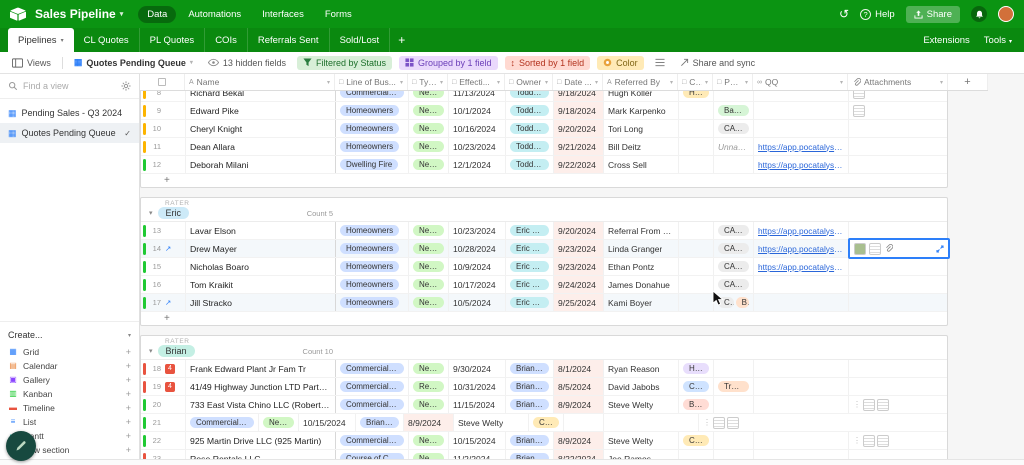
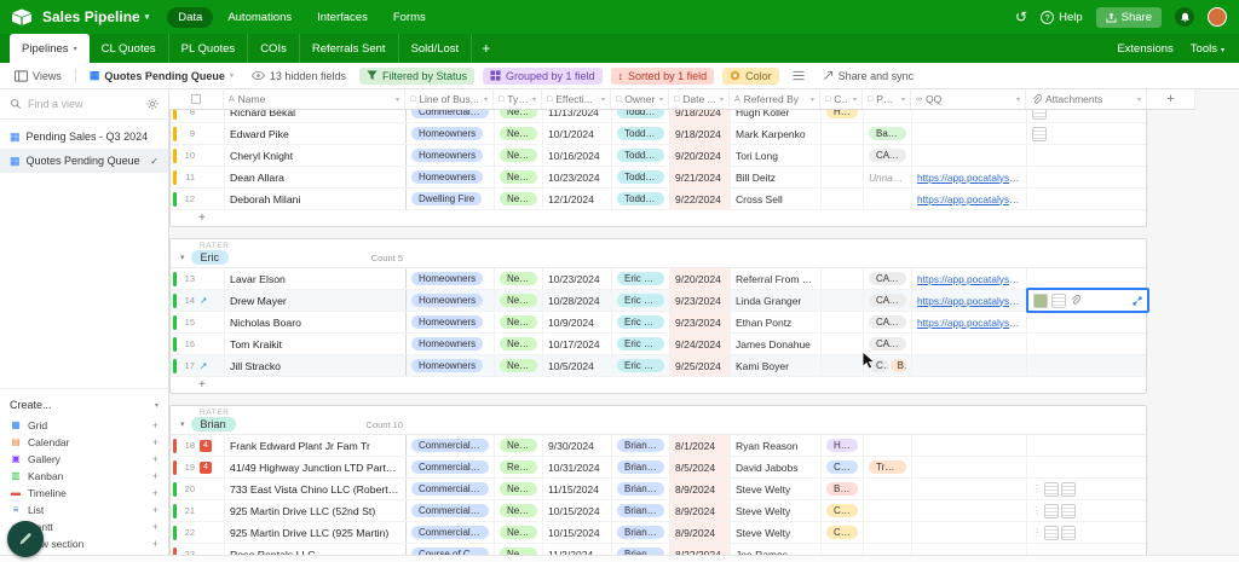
  Sales Pipeline
  Data
  Automations
  Interfaces
  Forms
  ↺
  ?
  Help
  Share
  Pipelines
  CL Quotes
  PL Quotes
  COIs
  Referrals Sent
  Sold/Lost
  +
  Extensions
  Tools
  Views
  ▦
  Quotes Pending Queue
  13 hidden fields
  Filtered by Status
  Grouped by 1 field
  ↕
  Sorted by 1 field
  Color
  Share and sync
  Find a view
  ▦
  Pending Sales - Q3 2024
  ▦
  Quotes Pending Queue
  ✓
  Create...
  ▦
  Grid
  +
  ▤
  Calendar
  +
  ▣
  Gallery
  +
  ▥
  Kanban
  +
  ▬
  Timeline
  +
  ≡
  List
  +
  +
  w section
  +
  Name
  Line of Bus...
  Typ..
  Effecti...
  Owner
  Date ...
  Referred By
  PL ..
  QQ
  Attachments
  +
  8
  Richard Bekal
  Commercial Pa.
  New B.
  11/13/2024
  Todd Co.
  9/18/2024
  Hugh Koller
  9
  Edward Pike
  Homeowners
  New B.
  10/1/2024
  Todd Co.
  9/18/2024
  Mark Karpenko
  10
  Cheryl Knight
  Homeowners
  New B.
  10/16/2024
  Todd Co.
  9/20/2024
  Tori Long
  11
  Dean Allara
  Homeowners
  New B.
  10/23/2024
  Todd Co.
  9/21/2024
  Bill Deitz
  Unname
  https://app.pocatalyst.c
  12
  Deborah Milani
  Dwelling Fire
  New B.
  12/1/2024
  Todd Co.
  9/22/2024
  Cross Sell
  https://app.pocatalyst.c
  +
  Eric
  Count 5
  13
  Lavar Elson
  Homeowners
  New B.
  10/23/2024
  Eric Dizo
  9/20/2024
  Referral From Exi
  https://app.pocatalyst.c
  14
  ↗
  Drew Mayer
  Homeowners
  New B.
  10/28/2024
  Eric Dizo
  9/23/2024
  Linda Granger
  https://app.pocatalyst.c
  15
  Nicholas Boaro
  Homeowners
  New B.
  10/9/2024
  Eric Dizo
  9/23/2024
  Ethan Pontz
  https://app.pocatalyst.c
  16
  Tom Kraikit
  Homeowners
  New B.
  10/17/2024
  Eric Dizo
  9/24/2024
  James Donahue
  17
  ↗
  Jill Stracko
  Homeowners
  New B.
  10/5/2024
  Eric Dizo
  9/25/2024
  Kami Boyer
  +
  Brian
  Count 10
  18
  Frank Edward Plant Jr Fam Tr
  Commercial Pa.
  New B.
  9/30/2024
  Brian Gra
  8/1/2024
  Ryan Reason
  19
  41/49 Highway Junction LTD Partner
  Commercial Pa.
  Rewrite
  10/31/2024
  Brian Gra
  8/5/2024
  David Jabobs
  CNA
  Trave
  20
  733 East Vista Chino LLC (Robert S
  Commercial Pa.
  New B.
  11/15/2024
  Brian Gra
  8/9/2024
  Steve Welty
  ⋮
  21
+ 925 Martin Drive LLC (52nd St)
  Commercial Pa.
  New B.
  10/15/2024
  Brian Gra
  8/9/2024
  Steve Welty
  ⋮
  22
  925 Martin Drive LLC (925 Martin)
  Commercial Pa.
  New B.
  10/15/2024
  Brian Gra
  8/9/2024
  Steve Welty
  ⋮
